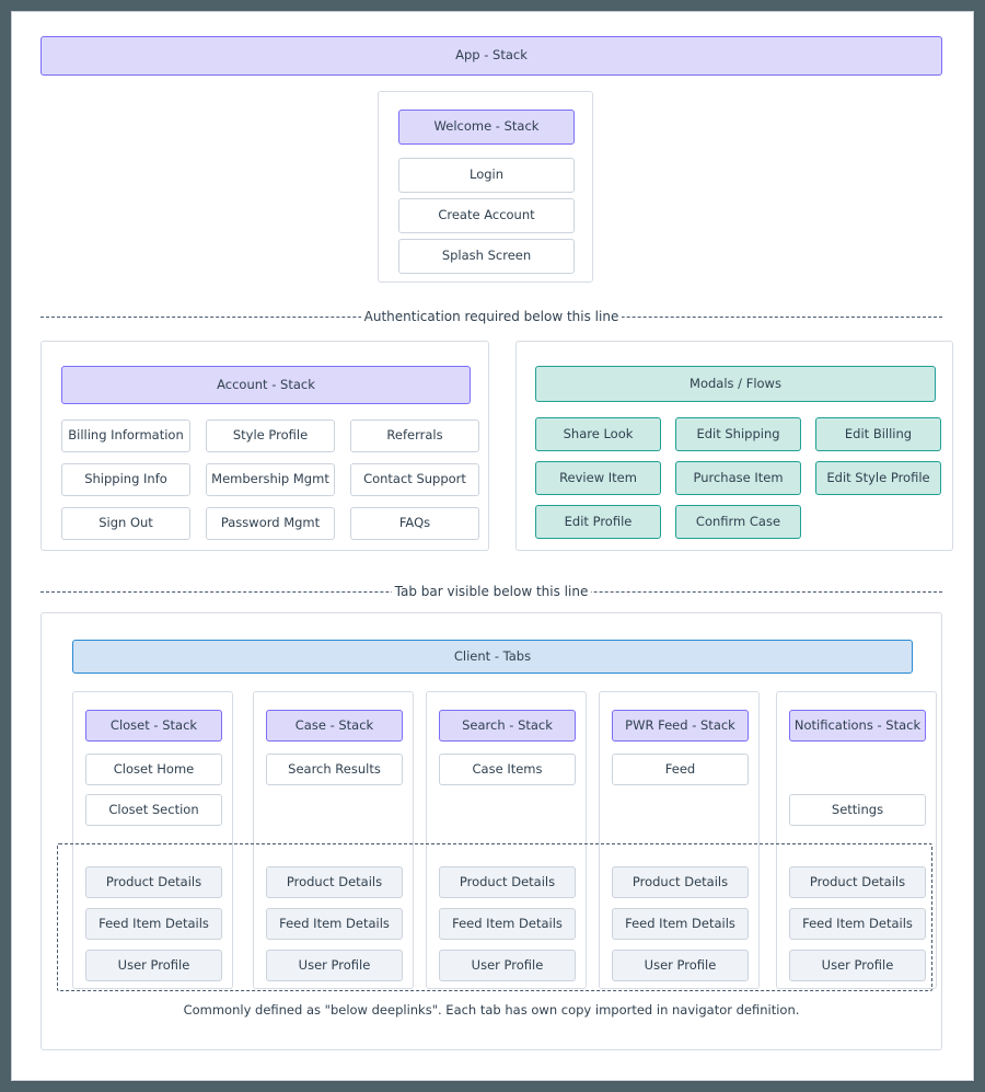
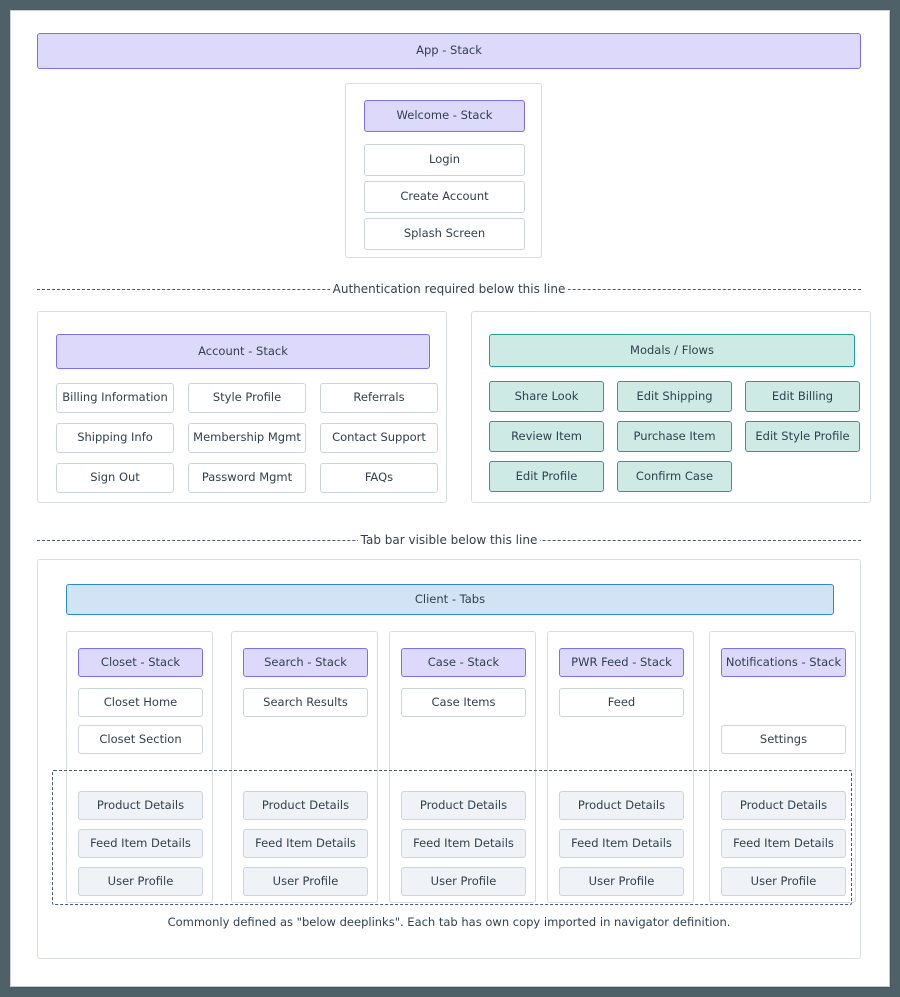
  App - Stack
  Welcome - Stack
  Login
  Create Account
  Splash Screen
  Authentication required below this line
  Account - Stack
  Billing Information
  Style Profile
  Referrals
  Shipping Info
  Membership Mgmt
  Contact Support
  Sign Out
  Password Mgmt
  FAQs
  Modals / Flows
  Share Look
  Edit Shipping
  Edit Billing
  Review Item
  Purchase Item
  Edit Style Profile
  Edit Profile
  Confirm Case
  Tab bar visible below this line
  Client - Tabs
  Closet - Stack
  Closet Home
  Closet Section
  Product Details
  Feed Item Details
  User Profile
- Case - Stack
+ Search - Stack
  Search Results
  Product Details
  Feed Item Details
  User Profile
- Search - Stack
+ Case - Stack
  Case Items
  Product Details
  Feed Item Details
  User Profile
  PWR Feed - Stack
  Feed
  Product Details
  Feed Item Details
  User Profile
  Notifications - Stack
  Settings
  Product Details
  Feed Item Details
  User Profile
  Commonly defined as "below deeplinks". Each tab has own copy imported in navigator definition.
